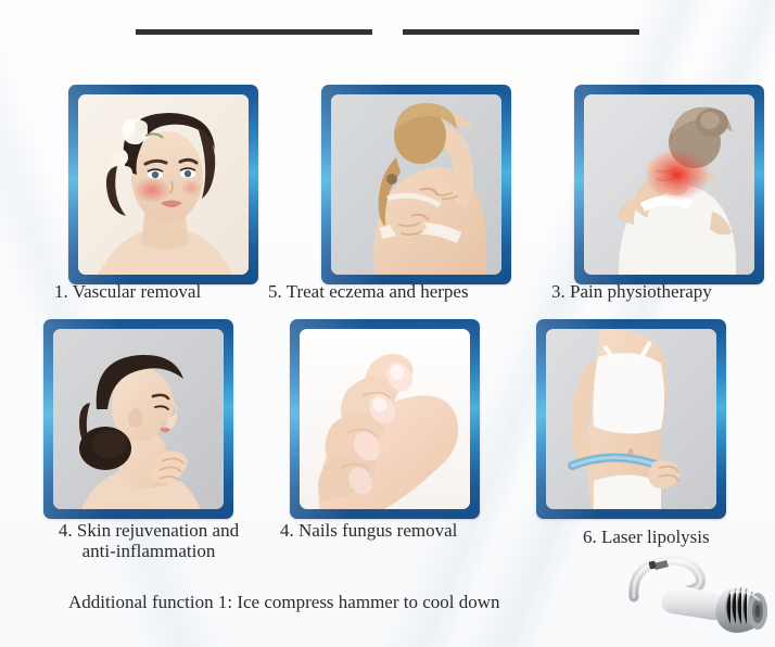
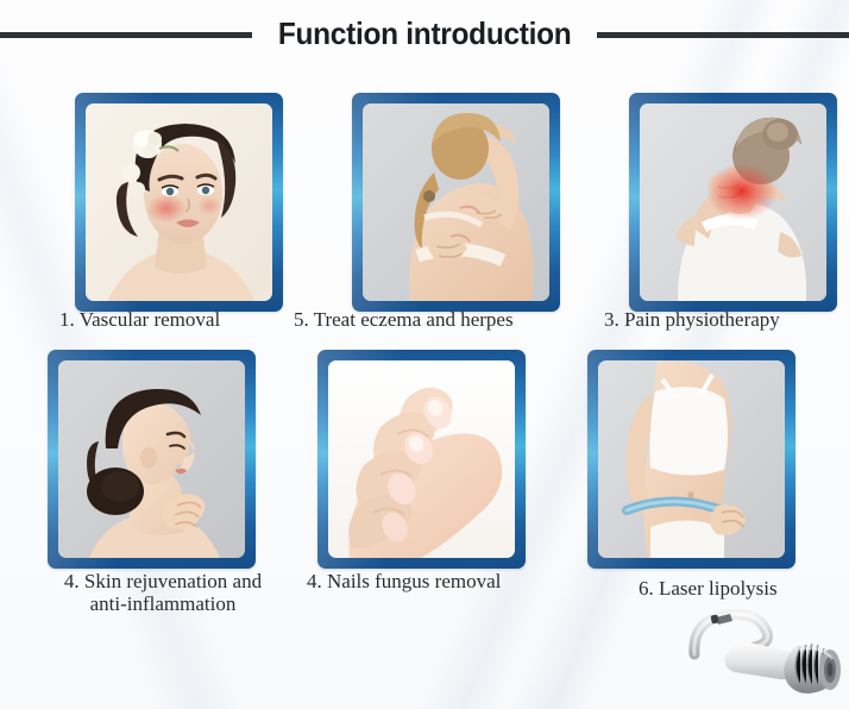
+ Function introduction
  1. Vascular removal
  5. Treat eczema and herpes
  3. Pain physiotherapy
  4. Skin rejuvenation and
  anti-inflammation
  4. Nails fungus removal
  6. Laser lipolysis
- Additional function 1: Ice compress hammer to cool down
